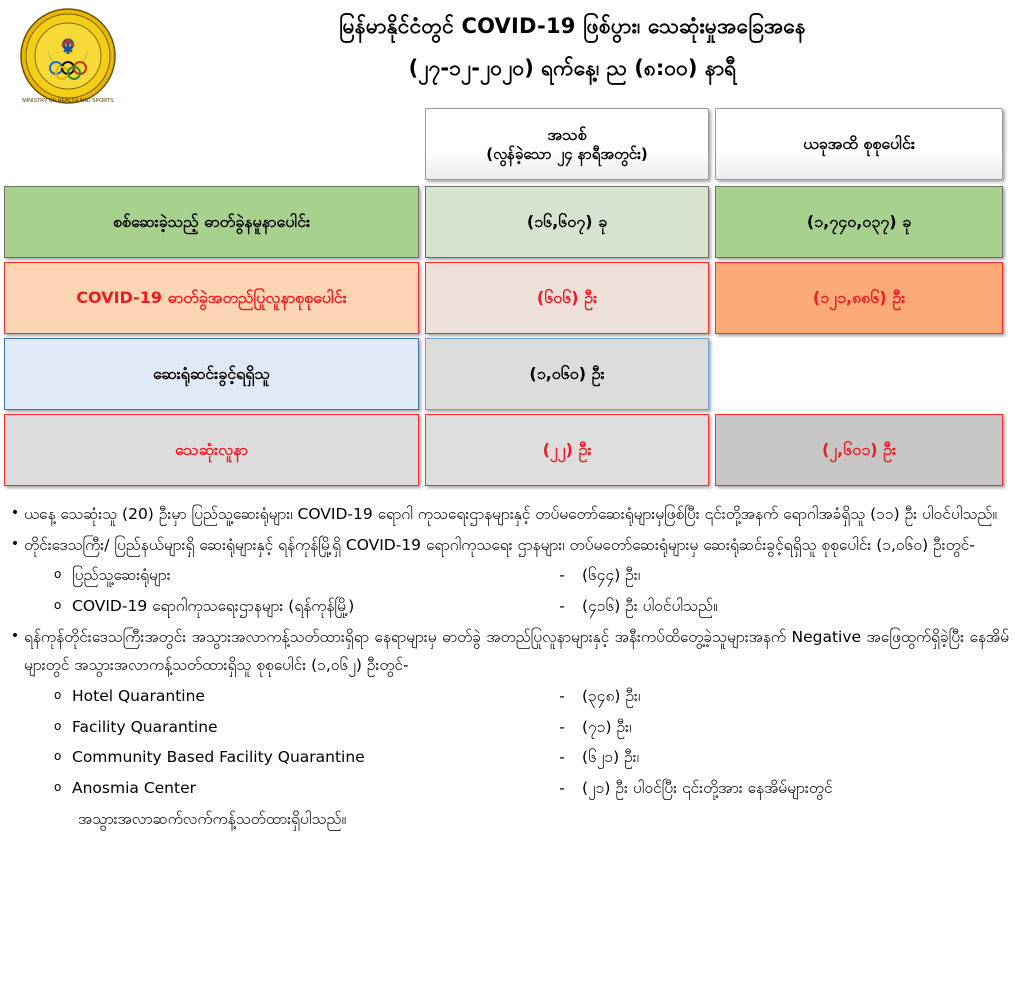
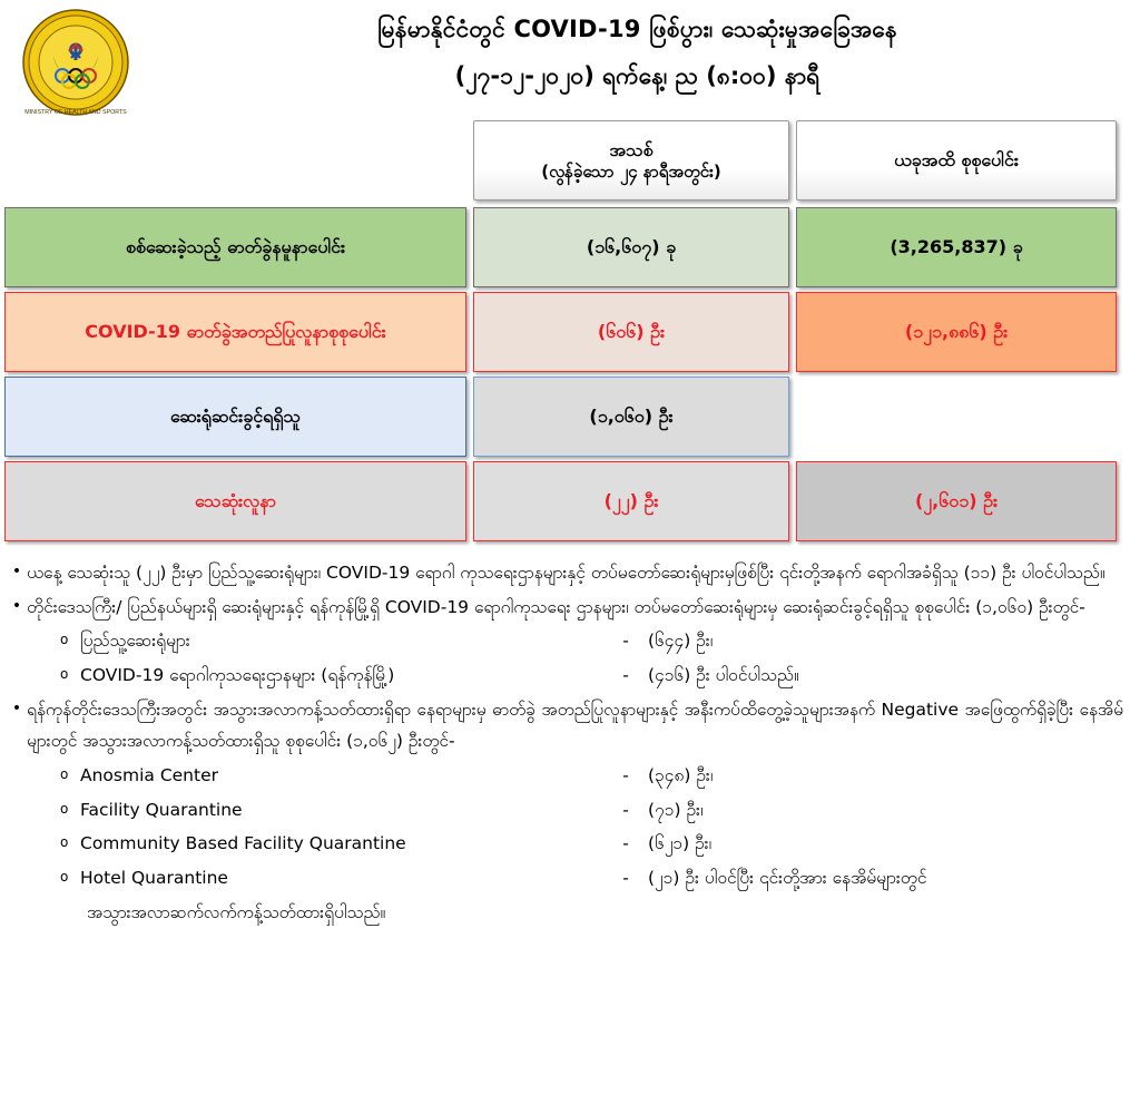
  မြန်မာနိုင်ငံတွင် COVID-19 ဖြစ်ပွား၊ သေဆုံးမှုအခြေအနေ
  (၂၇-၁၂-၂၀၂၀) ရက်နေ့၊ ည (၈:၀၀) နာရီ
  အသစ်
  (လွန်ခဲ့သော ၂၄ နာရီအတွင်း)
  ယခုအထိ စုစုပေါင်း
  စစ်ဆေးခဲ့သည့် ဓာတ်ခွဲနမူနာပေါင်း
  (၁၆,၆၀၇) ခု
- (၁,၇၄၀,၀၃၇) ခု
+ (3,265,837) ခု
  COVID-19 ဓာတ်ခွဲအတည်ပြုလူနာစုစုပေါင်း
  (၆၀၆) ဦး
  (၁၂၁,၈၈၆) ဦး
  ဆေးရုံဆင်းခွင့်ရရှိသူ
  (၁,၀၆၀) ဦး
  သေဆုံးလူနာ
  (၂၂) ဦး
  (၂,၆၀၁) ဦး
  •
- ယနေ့ သေဆုံးသူ (20) ဦးမှာ ပြည်သူ့ဆေးရုံများ၊ COVID-19 ရောဂါ ကုသရေးဌာနများနှင့် တပ်မတော်ဆေးရုံများမှဖြစ်ပြီး ၎င်းတို့အနက် ရောဂါအခံရှိသူ (၁၁) ဦး ပါဝင်ပါသည်။
+ ယနေ့ သေဆုံးသူ (၂၂) ဦးမှာ ပြည်သူ့ဆေးရုံများ၊ COVID-19 ရောဂါ ကုသရေးဌာနများနှင့် တပ်မတော်ဆေးရုံများမှဖြစ်ပြီး ၎င်းတို့အနက် ရောဂါအခံရှိသူ (၁၁) ဦး ပါဝင်ပါသည်။
  •
  တိုင်းဒေသကြီး/ ပြည်နယ်များရှိ ဆေးရုံများနှင့် ရန်ကုန်မြို့ရှိ COVID-19 ရောဂါကုသရေး ဌာနများ၊ တပ်မတော်ဆေးရုံများမှ ဆေးရုံဆင်းခွင့်ရရှိသူ စုစုပေါင်း (၁,၀၆၀) ဦးတွင်-
  o
  ပြည်သူ့ဆေးရုံများ
  -
  (၆၄၄) ဦး၊
  o
  COVID-19 ရောဂါကုသရေးဌာနများ (ရန်ကုန်မြို့)
  -
  (၄၁၆) ဦး ပါဝင်ပါသည်။
  •
  ရန်ကုန်တိုင်းဒေသကြီးအတွင်း အသွားအလာကန့်သတ်ထားရှိရာ နေရာများမှ ဓာတ်ခွဲ အတည်ပြုလူနာများနှင့် အနီးကပ်ထိတွေ့ခဲ့သူများအနက် Negative အဖြေထွက်ရှိခဲ့ပြီး နေအိမ်များတွင် အသွားအလာကန့်သတ်ထားရှိသူ စုစုပေါင်း (၁,၀၆၂) ဦးတွင်-
  o
- Hotel Quarantine
+ Anosmia Center
  -
  (၃၄၈) ဦး၊
  o
  Facility Quarantine
  -
  (၇၁) ဦး၊
  o
  Community Based Facility Quarantine
  -
  (၆၂၁) ဦး၊
  o
- Anosmia Center
+ Hotel Quarantine
  -
  (၂၁) ဦး ပါဝင်ပြီး ၎င်းတို့အား နေအိမ်များတွင်
  အသွားအလာဆက်လက်ကန့်သတ်ထားရှိပါသည်။
